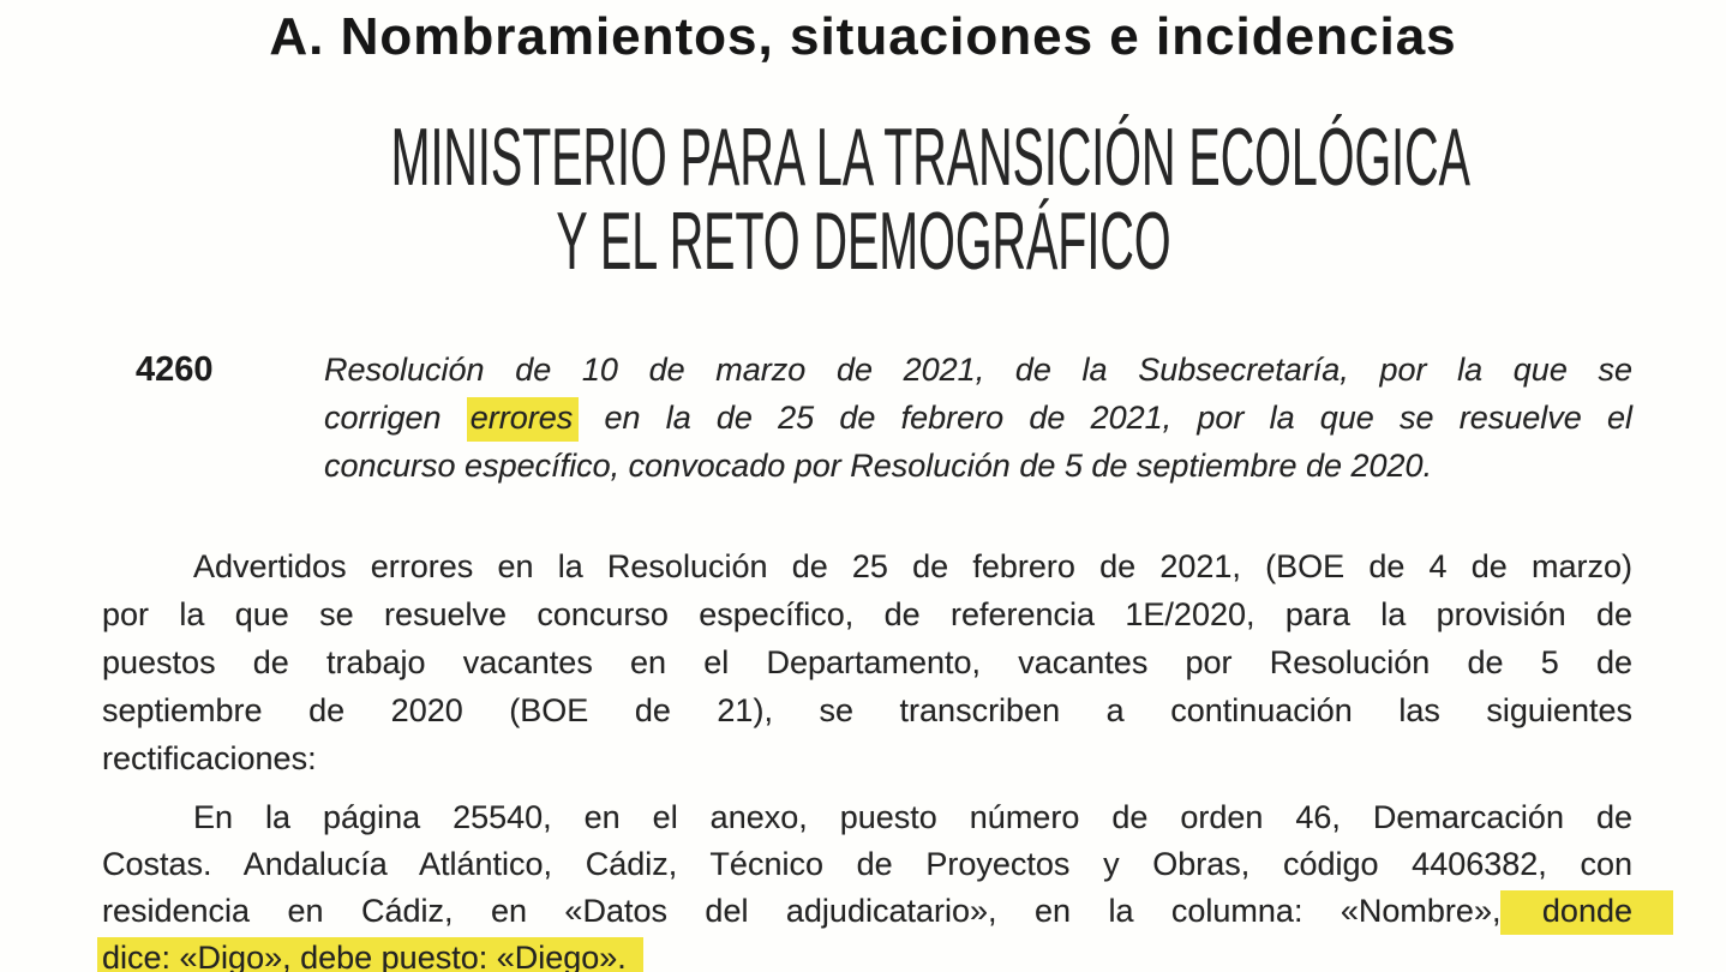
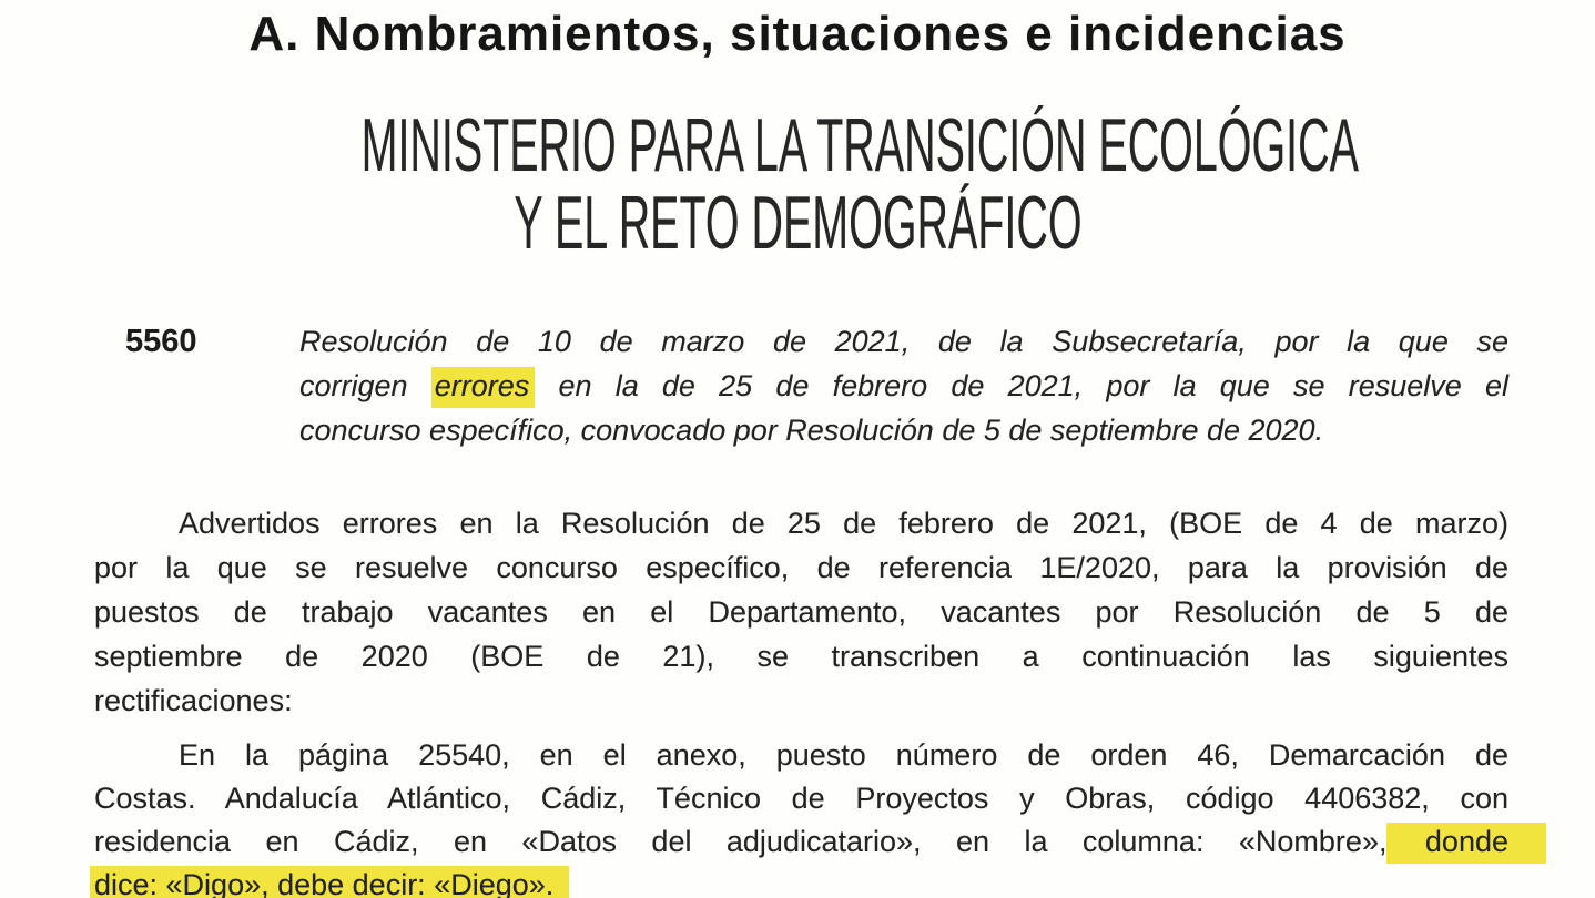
  A. Nombramientos, situaciones e incidencias
  MINISTERIO PARA LA TRANSICIÓN ECOLÓGICA
  Y EL RETO DEMOGRÁFICO
- 4260
+ 5560
  Resolución de 10 de marzo de 2021, de la Subsecretaría, por la que se
  corrigen errores en la de 25 de febrero de 2021, por la que se resuelve el
  concurso específico, convocado por Resolución de 5 de septiembre de 2020.
  Advertidos errores en la Resolución de 25 de febrero de 2021, (BOE de 4 de marzo)
  por la que se resuelve concurso específico, de referencia 1E/2020, para la provisión de
  puestos de trabajo vacantes en el Departamento, vacantes por Resolución de 5 de
  septiembre de 2020 (BOE de 21), se transcriben a continuación las siguientes
  rectificaciones:
  En la página 25540, en el anexo, puesto número de orden 46, Demarcación de
  Costas. Andalucía Atlántico, Cádiz, Técnico de Proyectos y Obras, código 4406382, con
  residencia en Cádiz, en «Datos del adjudicatario», en la columna: «Nombre», donde
- dice: «Digo», debe puesto: «Diego».
+ dice: «Digo», debe decir: «Diego».
